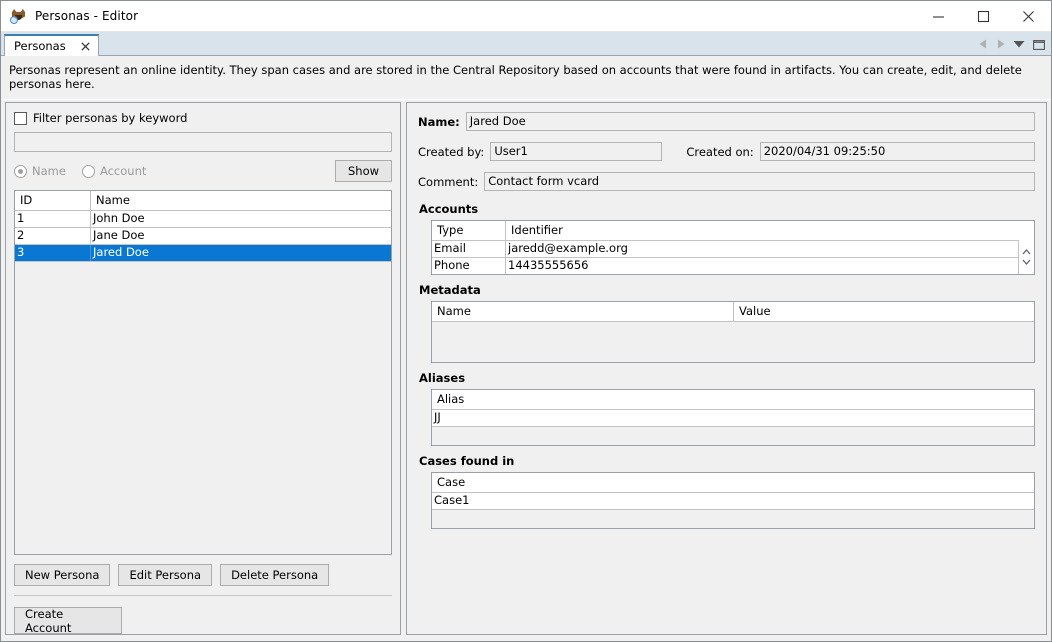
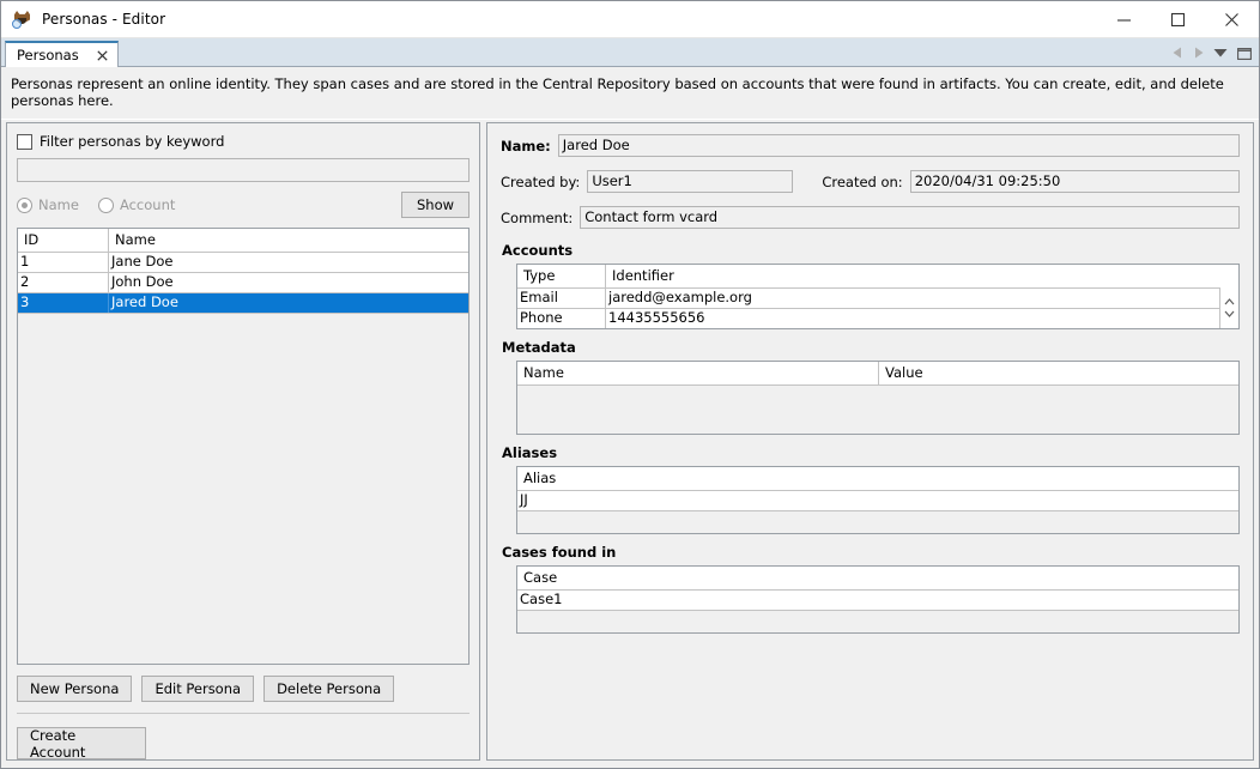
  Personas - Editor
  Personas
  Personas represent an online identity. They span cases and are stored in the Central Repository based on accounts that were found in artifacts. You can create, edit, and delete personas here.
  Filter personas by keyword
  Name
  Account
  Show
  ID
  Name
  1
- John Doe
+ Jane Doe
  2
- Jane Doe
+ John Doe
  3
  Jared Doe
  New Persona
  Edit Persona
  Delete Persona
  Create Account
  Name:
  Jared Doe
  Created by:
  User1
  Created on:
  2020/04/31 09:25:50
  Comment:
  Contact form vcard
  Accounts
  Type
  Identifier
  Email
  jaredd@example.org
  Phone
  14435555656
  Metadata
  Name
  Value
  Aliases
  Alias
  JJ
  Cases found in
  Case
  Case1
